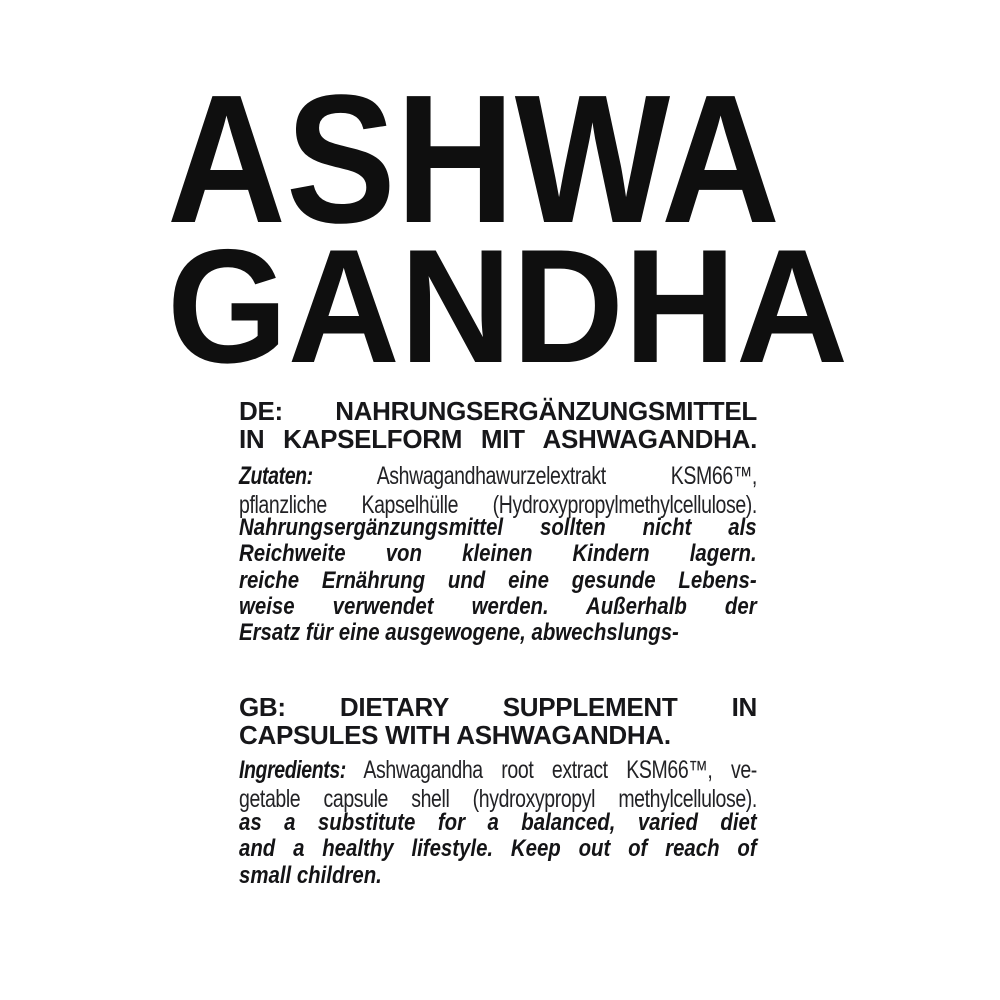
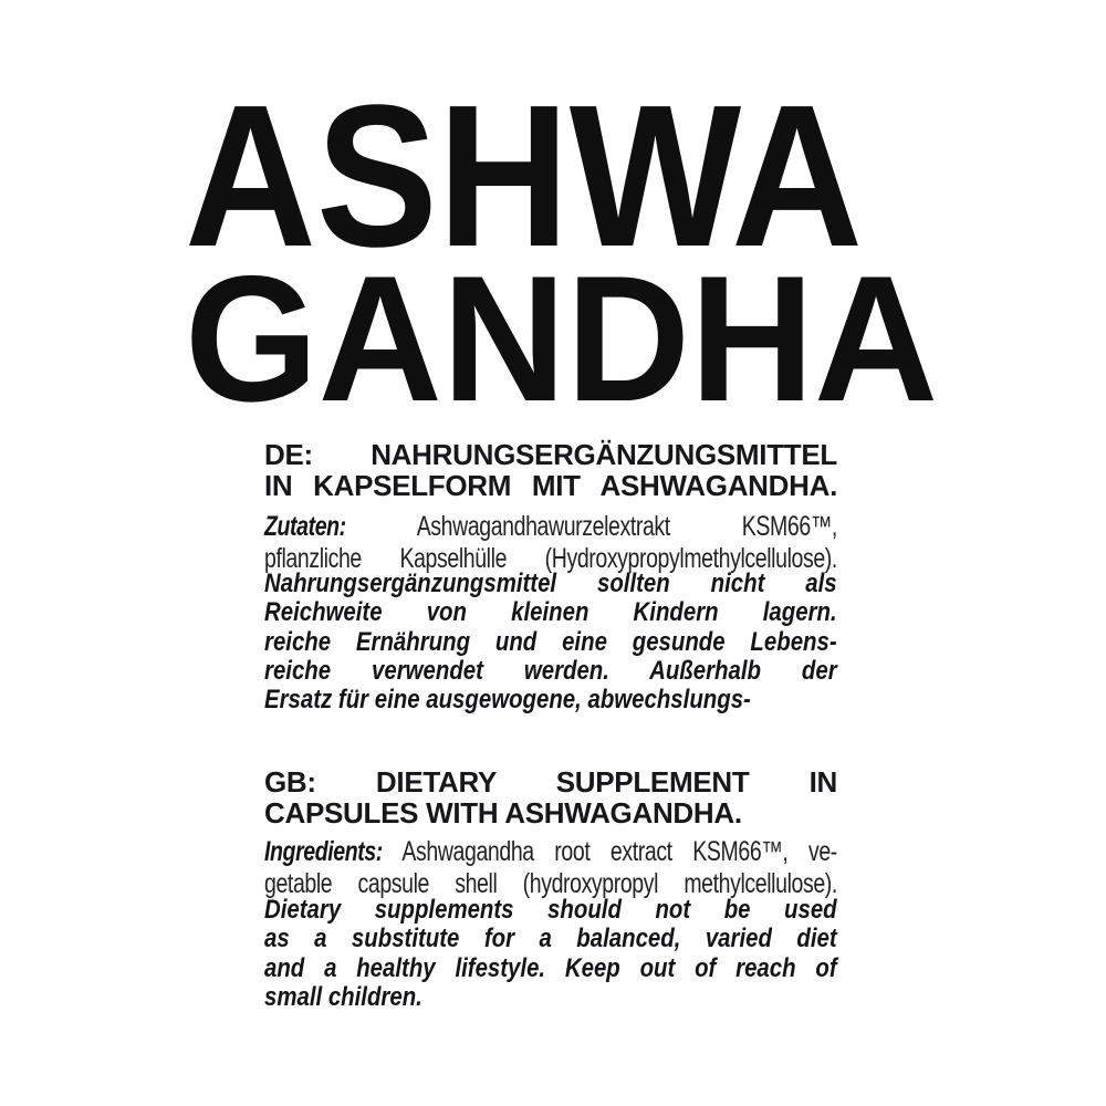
  ASHWA
  GANDHA
  DE: NAHRUNGSERGÄNZUNGSMITTEL
  IN KAPSELFORM MIT ASHWAGANDHA.
  Zutaten: Ashwagandhawurzelextrakt KSM66™,
  pflanzliche Kapselhülle (Hydroxypropylmethylcellulose).
  Nahrungsergänzungsmittel sollten nicht als
  Reichweite von kleinen Kindern lagern.
  reiche Ernährung und eine gesunde Lebens-
- weise verwendet werden. Außerhalb der
+ reiche verwendet werden. Außerhalb der
  Ersatz für eine ausgewogene, abwechslungs-
  GB: DIETARY SUPPLEMENT IN
  CAPSULES WITH ASHWAGANDHA.
  Ingredients: Ashwagandha root extract KSM66™, ve-
  getable capsule shell (hydroxypropyl methylcellulose).
+ Dietary supplements should not be used
  as a substitute for a balanced, varied diet
  and a healthy lifestyle. Keep out of reach of
  small children.
